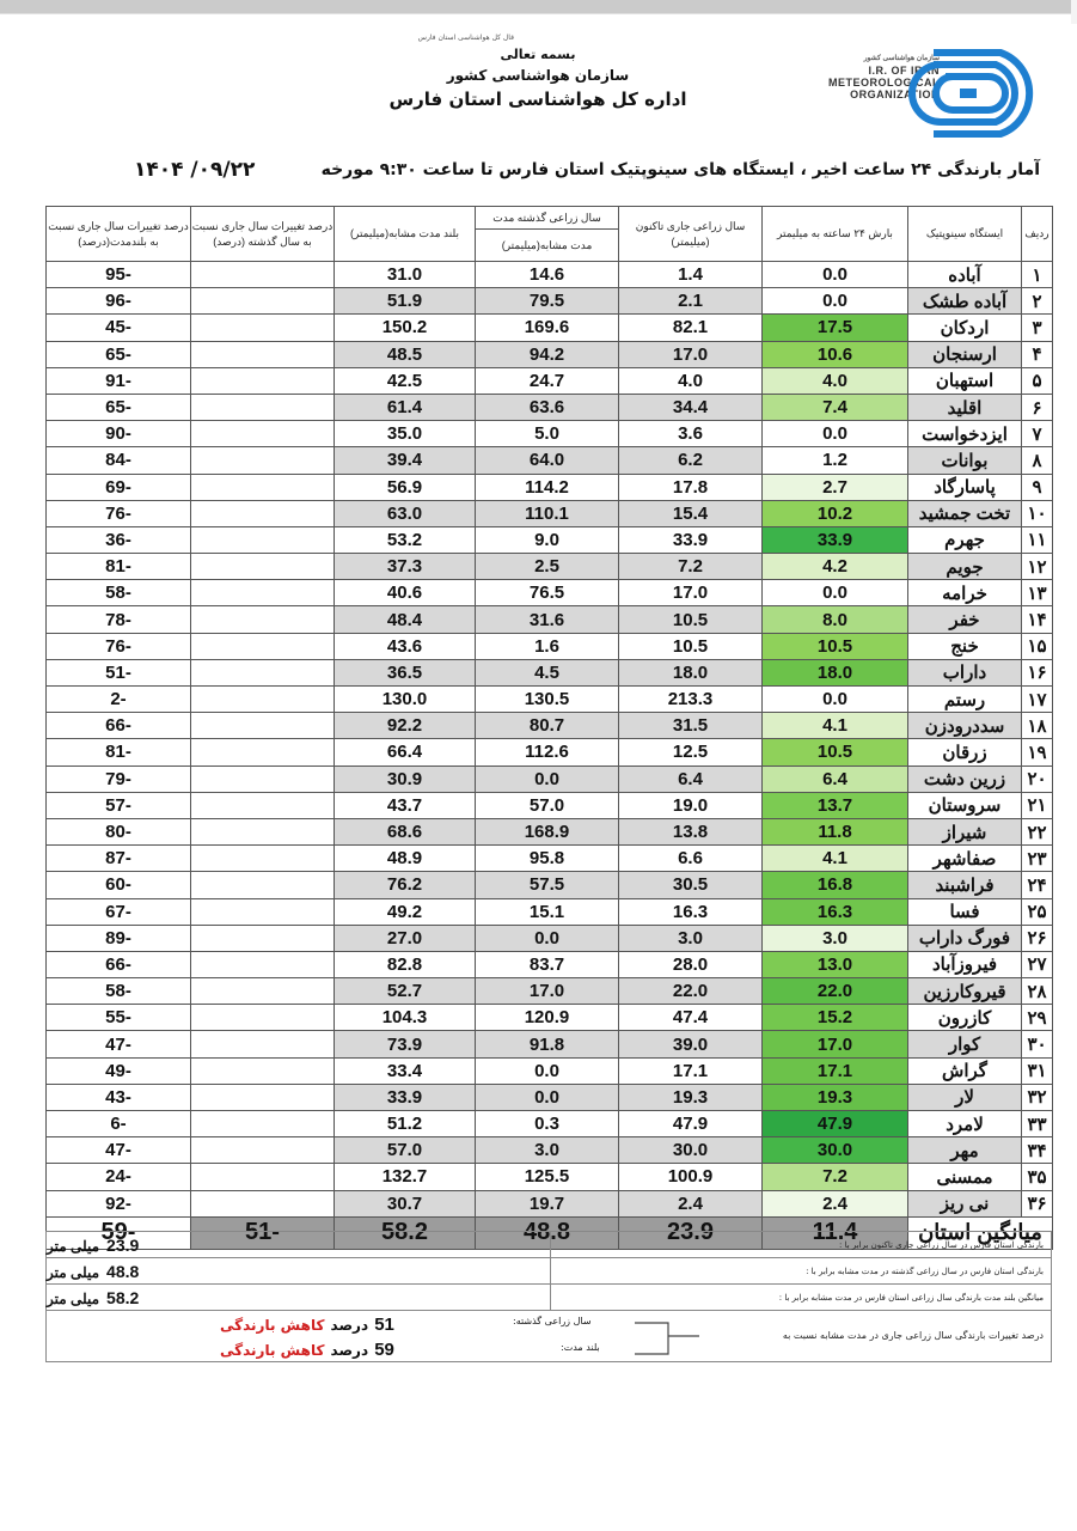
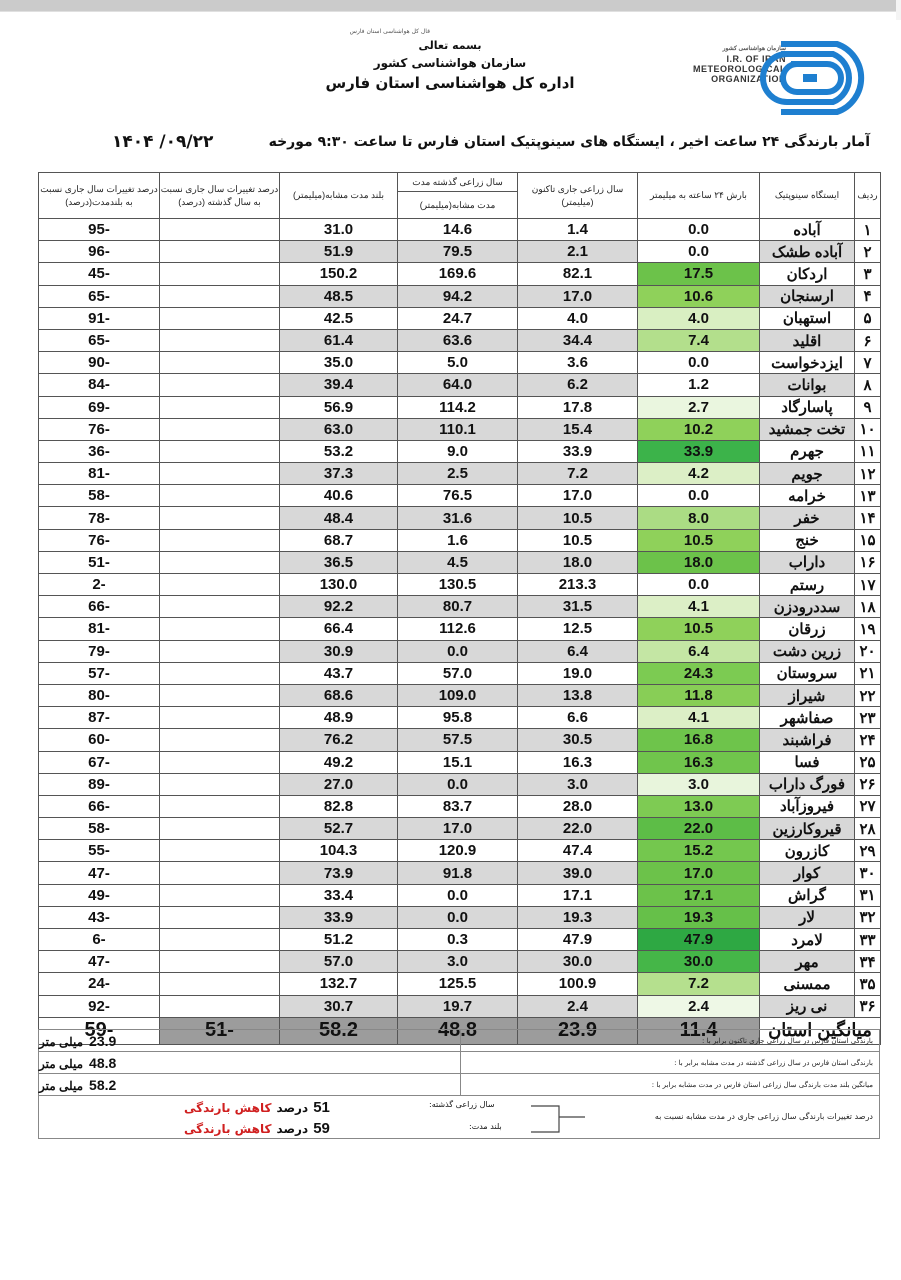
  بسمه تعالی
  سازمان هواشناسی کشور
  اداره کل هواشناسی استان فارس
  I.R. OF IN
  METEOROLOGCA
  ORGANIZAIO
  ۱۴۰۴ /۰۹/۲۲
  آمار بارندگی ۲۴ ساعت اخیر ، ایستگاه های سینوپتیک استان فارس تا ساعت ۹:۳۰ مورخه
  ردیف	ایستگاه سینوپتیک	بارش ۲۴ ساعته به میلیمتر	سال زراعی جاری تاکنون (میلیمتر)	سال زراعی گذشته مدت	بلند مدت مشابه(میلیمتر)	درصد تغییرات سال جاری نسبت به سال گذشته (درصد)	درصد تغییرات سال جاری نسبت به بلندمدت(درصد)
  مدت مشابه(میلیمتر)
  ۱	آباده	0.0	1.4	14.6	31.0		-95
  ۲	آباده طشک	0.0	2.1	79.5	51.9		-96
  ۳	اردکان	17.5	82.1	169.6	150.2		-45
  ۴	ارسنجان	10.6	17.0	94.2	48.5		-65
  ۵	استهبان	4.0	4.0	24.7	42.5		-91
  ۶	اقلید	7.4	34.4	63.6	61.4		-65
  ۷	ایزدخواست	0.0	3.6	5.0	35.0		-90
  ۸	بوانات	1.2	6.2	64.0	39.4		-84
  ۹	پاسارگاد	2.7	17.8	114.2	56.9		-69
  ۱۰	تخت جمشید	10.2	15.4	110.1	63.0		-76
  ۱۱	جهرم	33.9	33.9	9.0	53.2		-36
  ۱۲	جویم	4.2	7.2	2.5	37.3		-81
  ۱۳	خرامه	0.0	17.0	76.5	40.6		-58
  ۱۴	خفر	8.0	10.5	31.6	48.4		-78
- ۱۵	خنج	10.5	10.5	1.6	43.6		-76
+ ۱۵	خنج	10.5	10.5	1.6	68.7		-76
  ۱۶	داراب	18.0	18.0	4.5	36.5		-51
  ۱۷	رستم	0.0	213.3	130.5	130.0		-2
  ۱۸	سددرودزن	4.1	31.5	80.7	92.2		-66
  ۱۹	زرقان	10.5	12.5	112.6	66.4		-81
  ۲۰	زرین دشت	6.4	6.4	0.0	30.9		-79
- ۲۱	سروستان	13.7	19.0	57.0	43.7		-57
+ ۲۱	سروستان	24.3	19.0	57.0	43.7		-57
- ۲۲	شیراز	11.8	13.8	168.9	68.6		-80
+ ۲۲	شیراز	11.8	13.8	109.0	68.6		-80
  ۲۳	صفاشهر	4.1	6.6	95.8	48.9		-87
  ۲۴	فراشبند	16.8	30.5	57.5	76.2		-60
  ۲۵	فسا	16.3	16.3	15.1	49.2		-67
  ۲۶	فورگ داراب	3.0	3.0	0.0	27.0		-89
  ۲۷	فیروزآباد	13.0	28.0	83.7	82.8		-66
  ۲۸	قیروکارزین	22.0	22.0	17.0	52.7		-58
  ۲۹	کازرون	15.2	47.4	120.9	104.3		-55
  ۳۰	کوار	17.0	39.0	91.8	73.9		-47
  ۳۱	گراش	17.1	17.1	0.0	33.4		-49
  ۳۲	لار	19.3	19.3	0.0	33.9		-43
  ۳۳	لامرد	47.9	47.9	0.3	51.2		-6
  ۳۴	مهر	30.0	30.0	3.0	57.0		-47
  ۳۵	ممسنی	7.2	100.9	125.5	132.7		-24
  ۳۶	نی ریز	2.4	2.4	19.7	30.7		-92
  میانگین استان	11.4	23.9	48.8	58.2	-51	-59
  بارندگی استان فارس در سال زراعی جاری تاکنون برابر با :	23.9میلی متر
  بارندگی استان فارس در سال زراعی گذشته در مدت مشابه برابر با :	48.8میلی متر
  میانگین بلند مدت بارندگی سال زراعی استان فارس در مدت مشابه برابر با :	58.2میلی متر
  درصد تغییرات بارندگی سال زراعی جاری در مدت مشابه نسبت به سال زراعی گذشته: بلند مدت: 51 درصد کاهش بارندگی 59 درصد کاهش بارندگی
